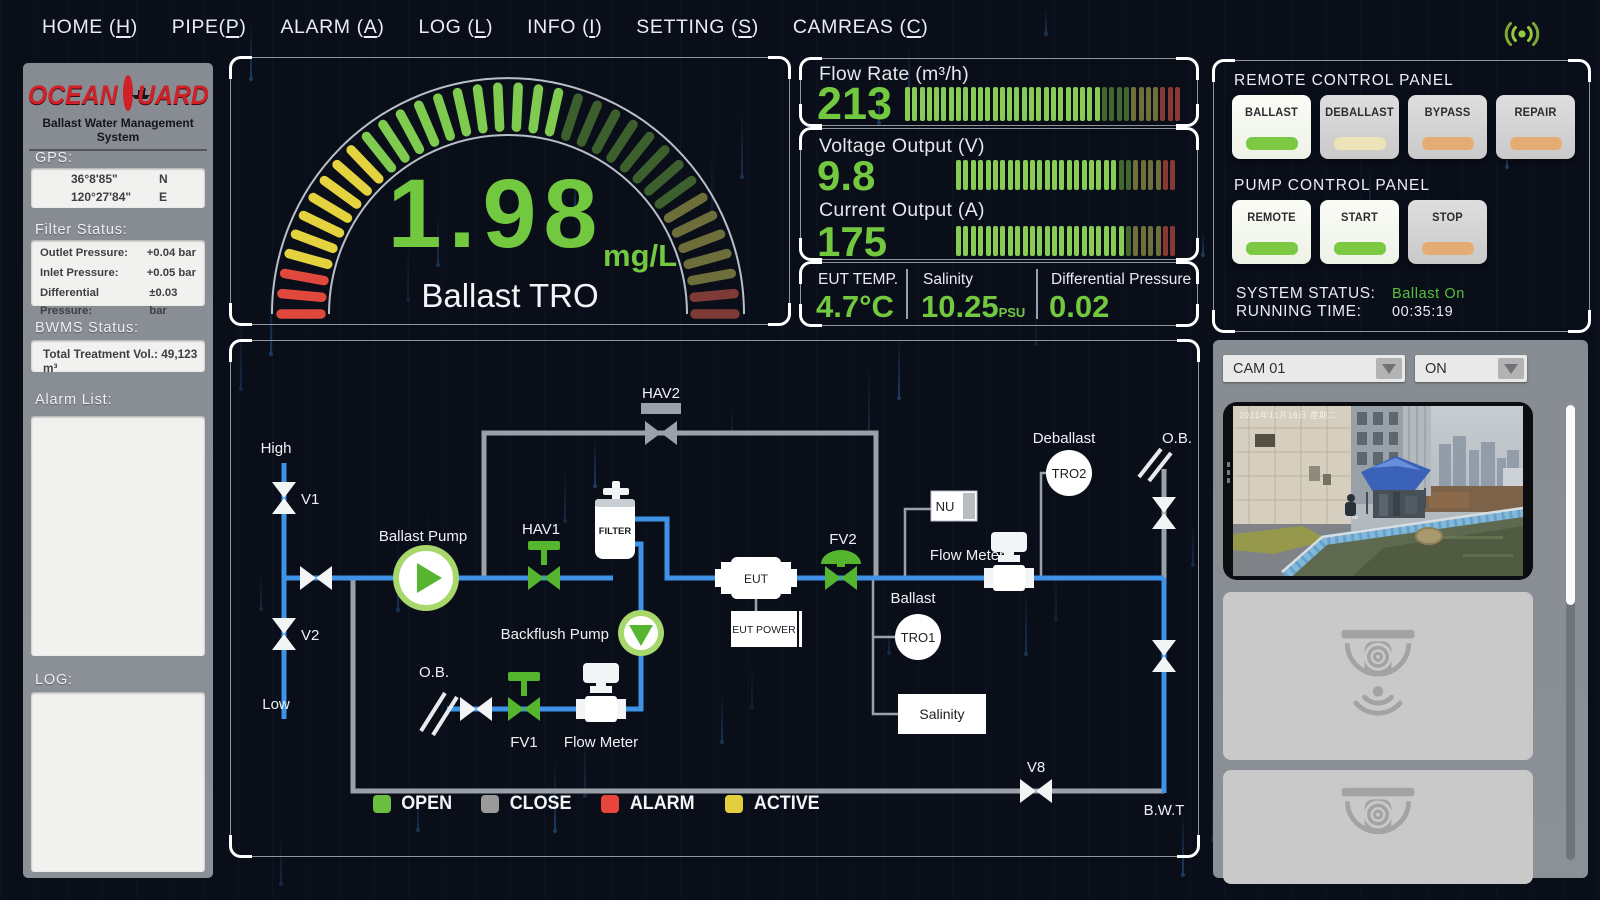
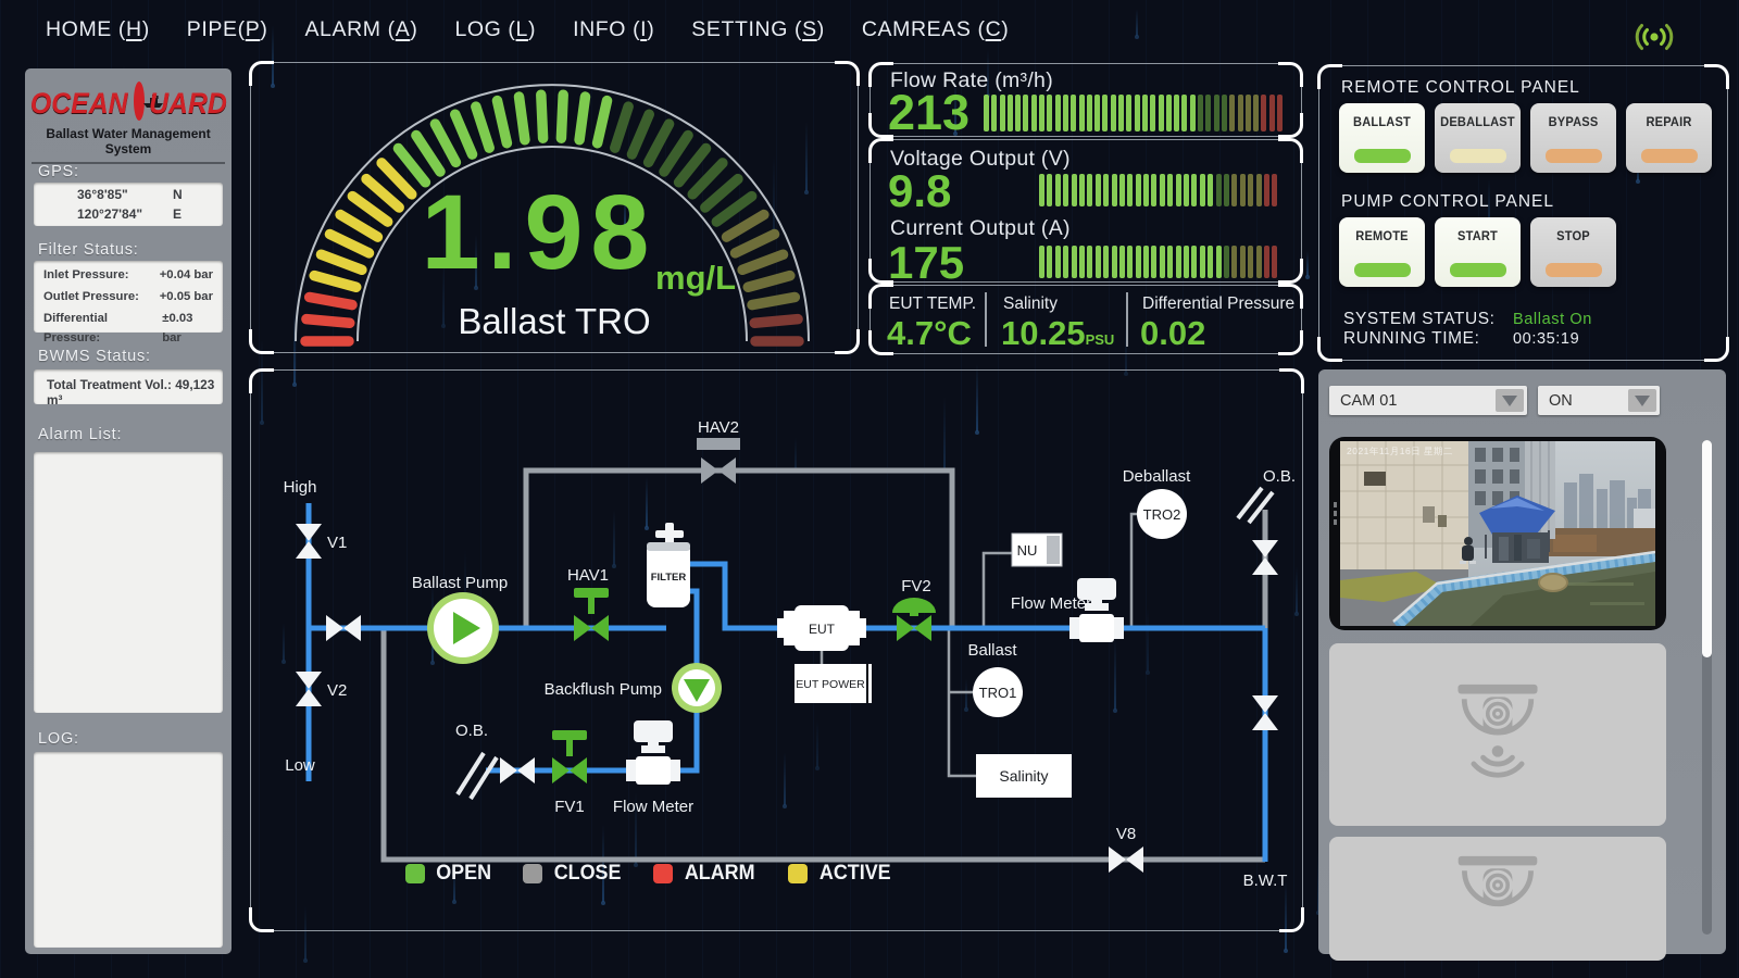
  HOME (H)
  PIPE(P)
  ALARM (A)
  LOG (L)
  INFO (I)
  SETTING (S)
  CAMREAS (C)
  OCEAN
  UARD
  Ballast Water Management System
  GPS:
  36°8'85"
  N
  120°27'84"
  E
  Filter Status:
- Outlet Pressure:
+ Inlet Pressure:
  +0.04 bar
- Inlet Pressure:
+ Outlet Pressure:
  +0.05 bar
  Differential Pressure:
  ±0.03 bar
  BWMS Status:
  Total Treatment Vol.: 49,123 m³
  Alarm List:
  LOG:
  1.98
  mg/L
  Ballast TRO
  Flow Rate (m³/h)
  213
  Voltage Output (V)
  9.8
  Current Output (A)
  175
  EUT TEMP.
  4.7°C
  Salinity
  10.25PSU
  Differential Pressure
  0.02
  REMOTE CONTROL PANEL
  BALLAST
  DEBALLAST
  BYPASS
  REPAIR
  PUMP CONTROL PANEL
  REMOTE
  START
  STOP
  SYSTEM STATUS:
  Ballast On
  RUNNING TIME:
  00:35:19
  CAM 01
  ON
  2021年11月16日 星期二
  FILTER
  EUT
  EUT POWER
  NU
  TRO1
  TRO2
  Salinity
  High
  Low
  V1
  V2
  Ballast Pump
  HAV1
  HAV2
  FV2
  FV1
  Flow Meter
  Backflush Pump
  O.B.
  O.B.
  Deballast
  Ballast
  Flow Meter
  V8
  B.W.T
  OPEN
  CLOSE
  ALARM
  ACTIVE
